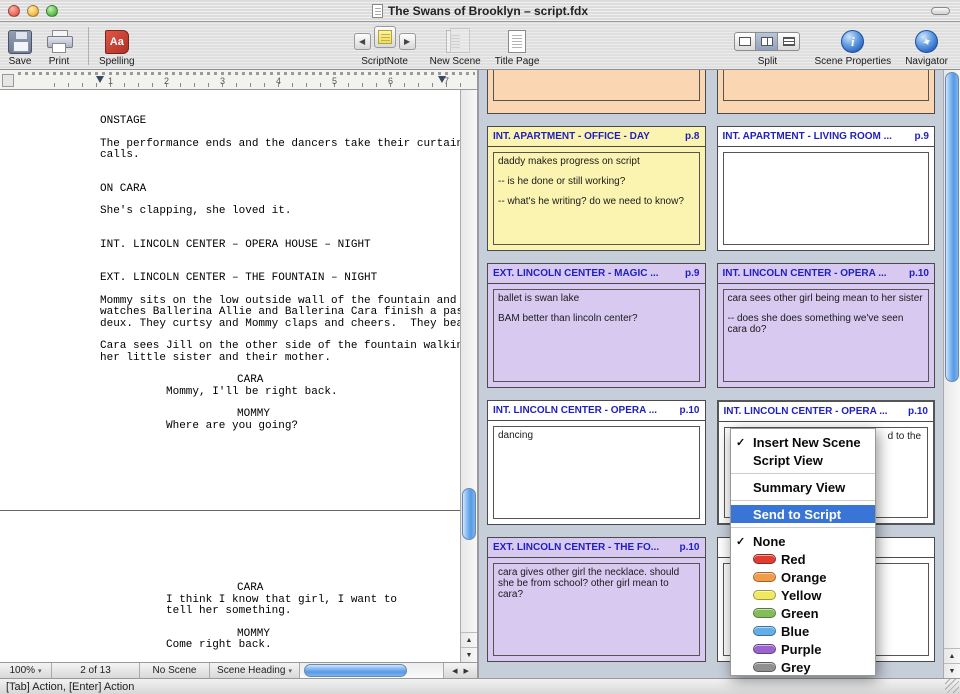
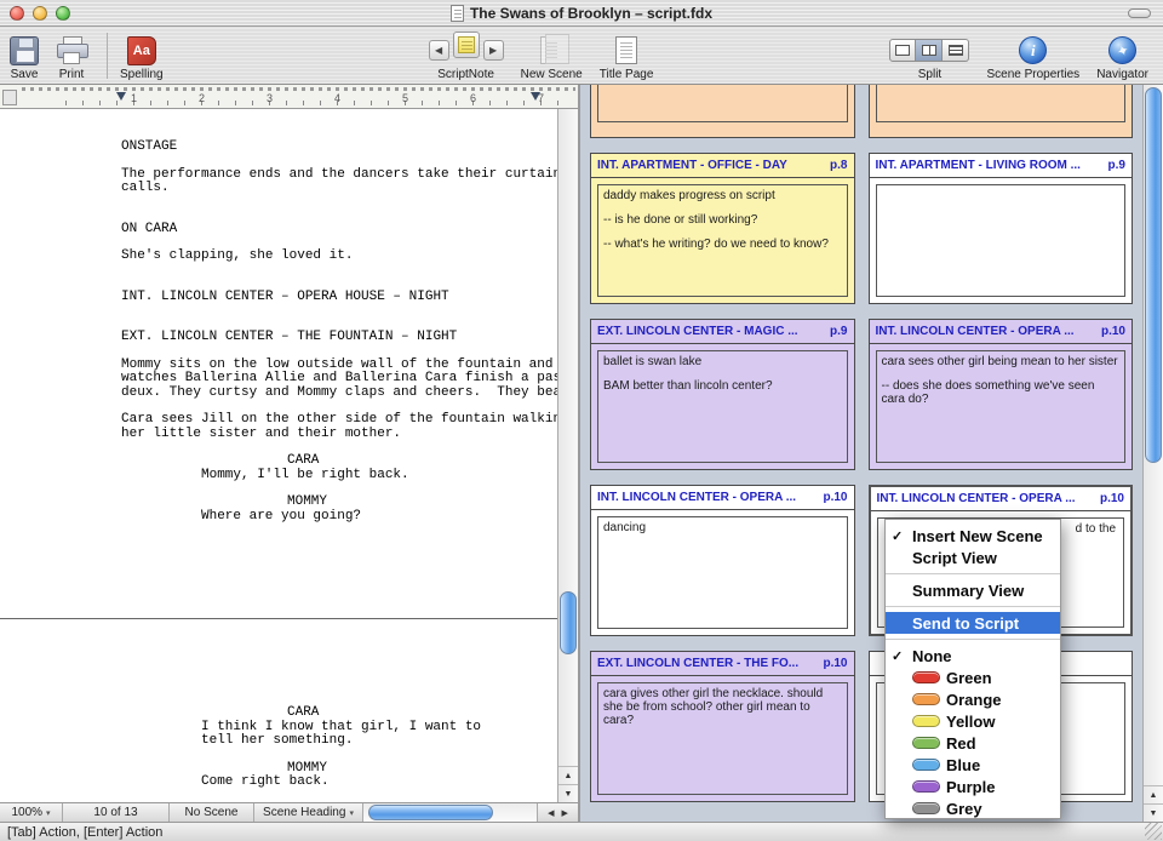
  The Swans of Brooklyn – script.fdx
  Save
  Print
  Aa
  Spelling
  ◀
  ▶
  ScriptNote
  New Scene
  Title Page
  Split
  i
  Scene Properties
  Navigator
  1
  2
  3
  4
  5
  6
  7
  ONSTAGE
  The performance ends and the dancers take their curtai
  calls.
  ON CARA
  She's clapping, she loved it.
  INT. LINCOLN CENTER – OPERA HOUSE – NIGHT
  EXT. LINCOLN CENTER – THE FOUNTAIN – NIGHT
  Mommy sits on the low outside wall of the fountain and
  watches Ballerina Allie and Ballerina Cara finish a pa
  deux. They curtsy and Mommy claps and cheers. They be
  Cara sees Jill on the other side of the fountain walki
  her little sister and their mother.
  CARA
  Mommy, I'll be right back.
  MOMMY
  Where are you going?
  CARA
  I think I know that girl, I want to
  tell her something.
  MOMMY
  Come right back.
  100%
- 2 of 13
+ 10 of 13
  No Scene
  Scene Heading
  INT. APARTMENT - OFFICE - DAY
  p.8
  daddy makes progress on script
  -- is he done or still working?
  -- what's he writing? do we need to know?
  INT. APARTMENT - LIVING ROOM ...
  p.9
  EXT. LINCOLN CENTER - MAGIC ...
  p.9
  ballet is swan lake
  BAM better than lincoln center?
  INT. LINCOLN CENTER - OPERA ...
  p.10
  cara sees other girl being mean to her sister
  -- does she does something we've seen cara do?
  INT. LINCOLN CENTER - OPERA ...
  p.10
  dancing
  INT. LINCOLN CENTER - OPERA ...
  p.10
  d to the
  EXT. LINCOLN CENTER - THE FO...
  p.10
  cara gives other girl the necklace. should she be from school? other girl mean to cara?
  ✓
  Insert New Scene
  Script View
  Summary View
  Send to Script
  ✓
  None
- Red
+ Green
  Orange
  Yellow
- Green
+ Red
  Blue
  Purple
  Grey
  [Tab] Action, [Enter] Action
